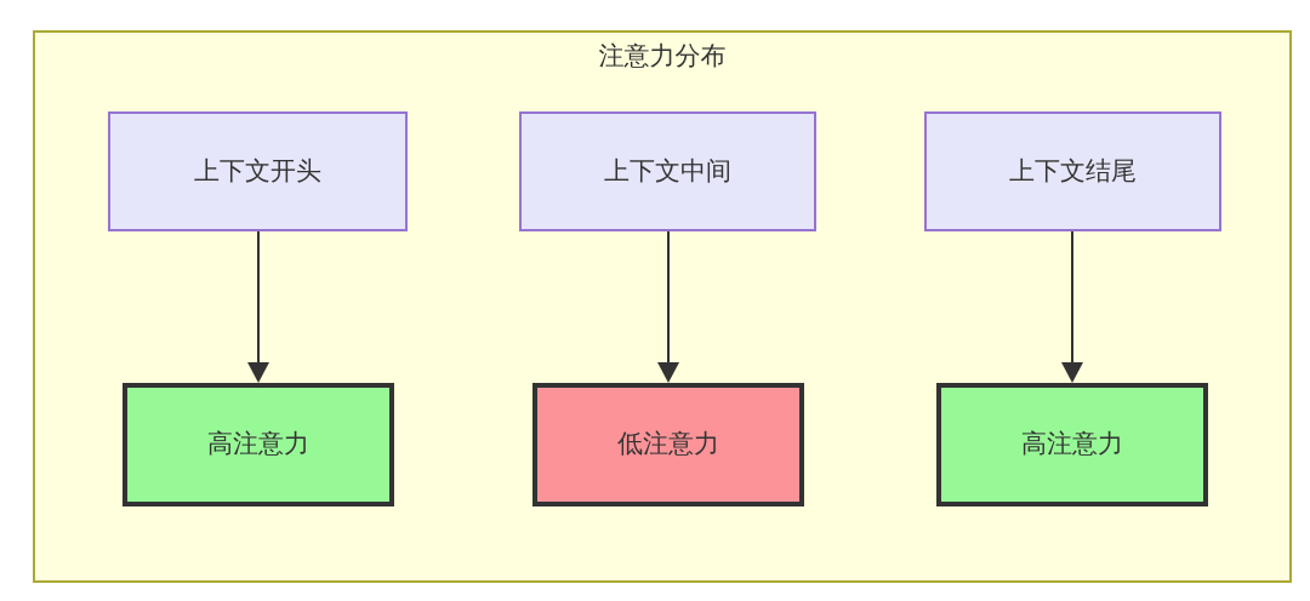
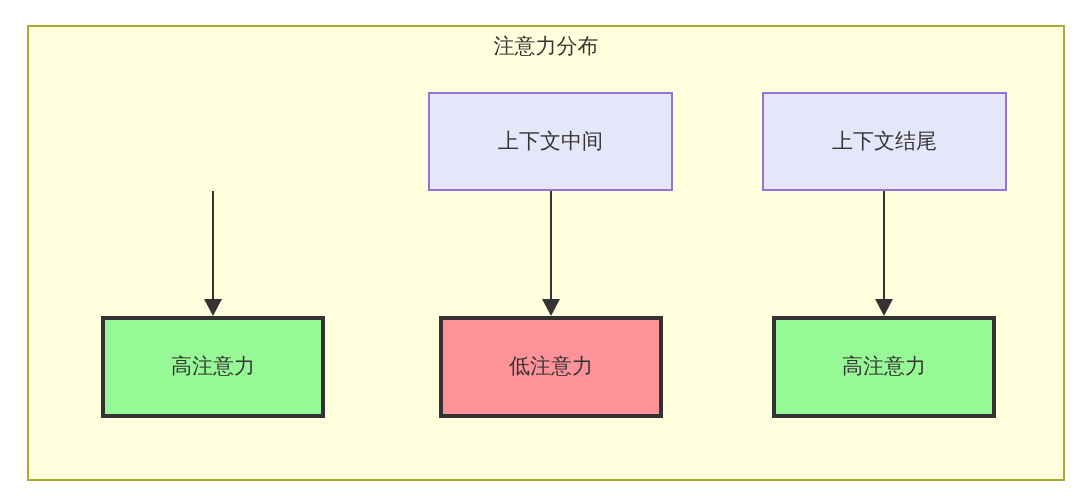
  注意力分布
- 上下文开头
  上下文中间
  上下文结尾
  高注意力
  低注意力
  高注意力
